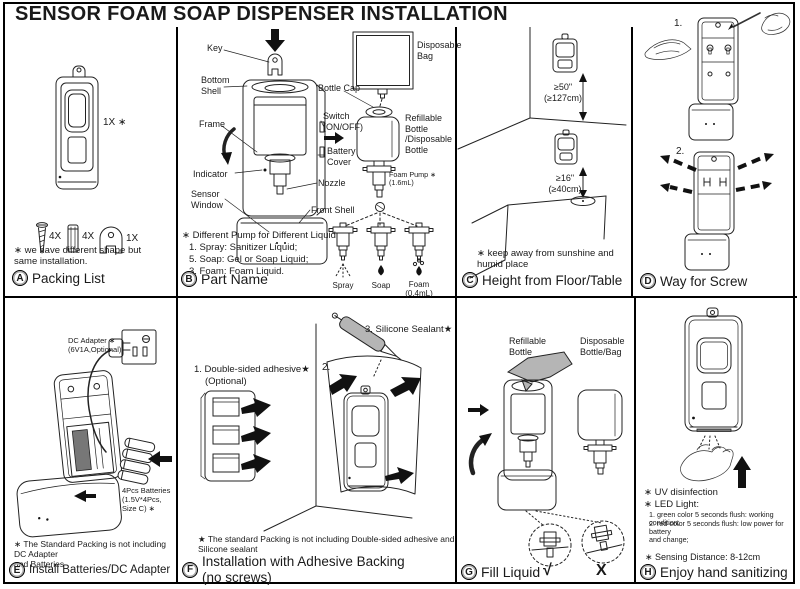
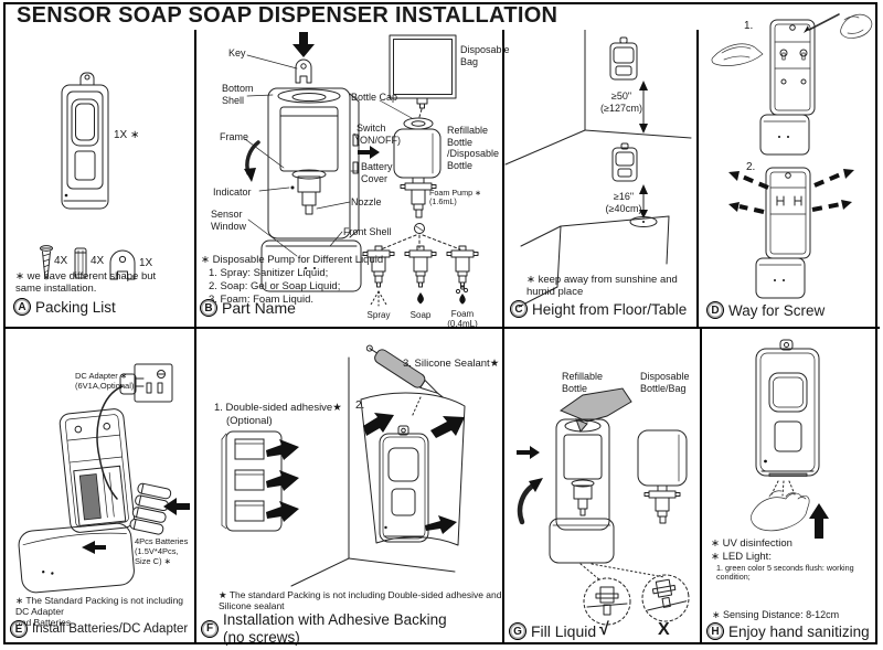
- SENSOR FOAM SOAP DISPENSER INSTALLATION
+ SENSOR SOAP SOAP DISPENSER INSTALLATION
  1X ∗
  4X
  4X
  1X
  ∗ we have different shape but
  same installation.
  A
  Packing List
  Key
  Bottom
  Shell
  Frame
  Indicator
  Sensor
  Window
  Bottle Cap
  Switch
  (ON/OFF)
  Battery
  Cover
  Nozzle
  Front Shell
  Disposable
  Bag
  Refillable
  Bottle
  /Disposable
  Bottle
  Foam Pump ∗
  (1.6mL)
- ∗ Different Pump for Different Liquid
+ ∗ Disposable Pump for Different Liquid
  1. Spray: Sanitizer Liquid;
- 5. Soap: Gel or Soap Liquid;
+ 2. Soap: Gel or Soap Liquid;
  3. Foam: Foam Liquid.
  Spray
  Soap
  Foam
  (0.4mL)
  B
  Part Name
  ≥50"
  (≥127cm)
  ≥16"
  (≥40cm)
  ∗ keep away from sunshine and
  humid place
  C
  Height from Floor/Table
  1.
  2.
  D
  Way for Screw
  DC Adapter ∗
  (6V1A,Optional)
  4Pcs Batteries
  (1.5V*4Pcs,
  Size C) ∗
  ∗ The Standard Packing is not including DC Adapter
  and Batteries
  E
  Install Batteries/DC Adapter
  1. Double-sided adhesive★
  (Optional)
  2.
  3. Silicone Sealant★
  ★ The standard Packing is not including Double-sided adhesive and
  Silicone sealant
  F
  Installation with Adhesive Backing
  (no screws)
  Refillable
  Bottle
  Disposable
  Bottle/Bag
  √
  X
  G
  Fill Liquid
  ∗ UV disinfection
  ∗ LED Light:
  1. green color 5 seconds flush: working condition;
- 2. red color 5 seconds flush: low power for battery
- and change;
  ∗ Sensing Distance: 8-12cm
  H
  Enjoy hand sanitizing
